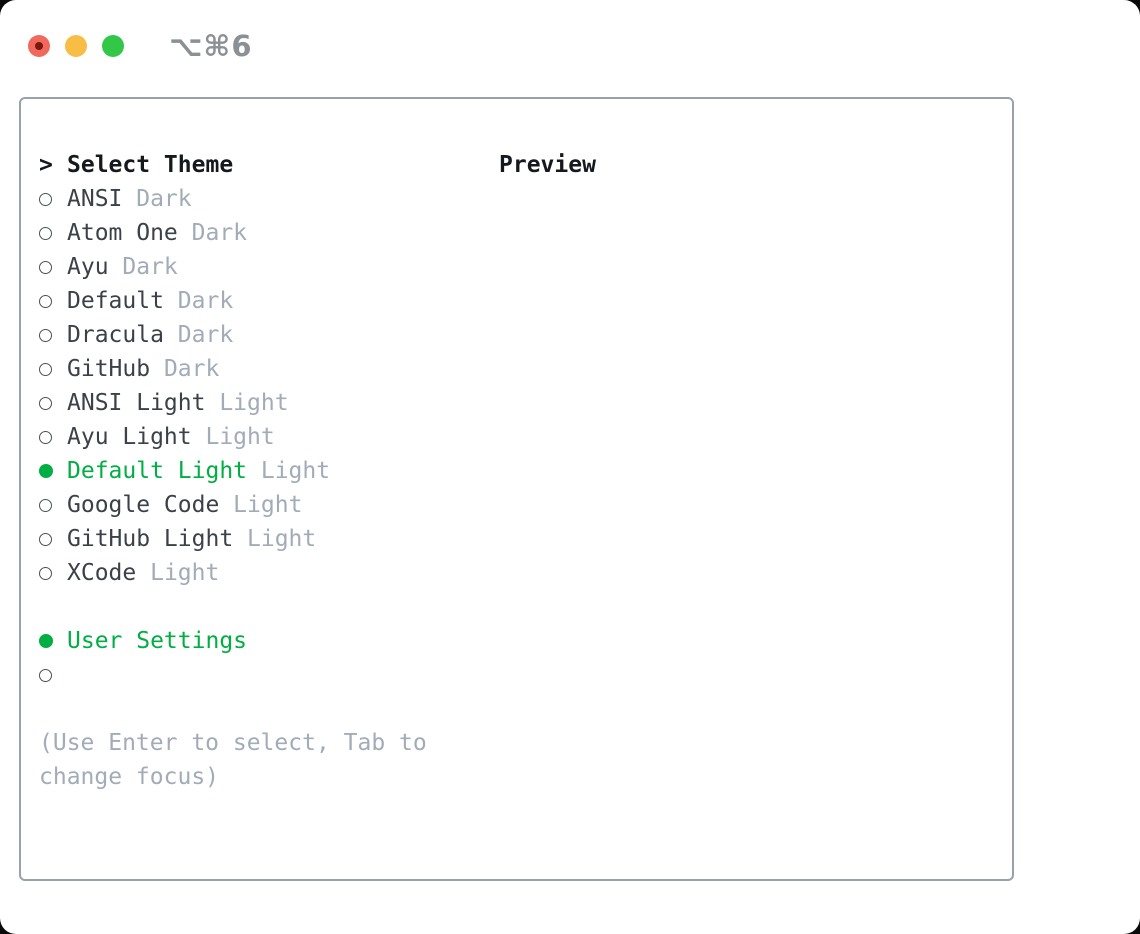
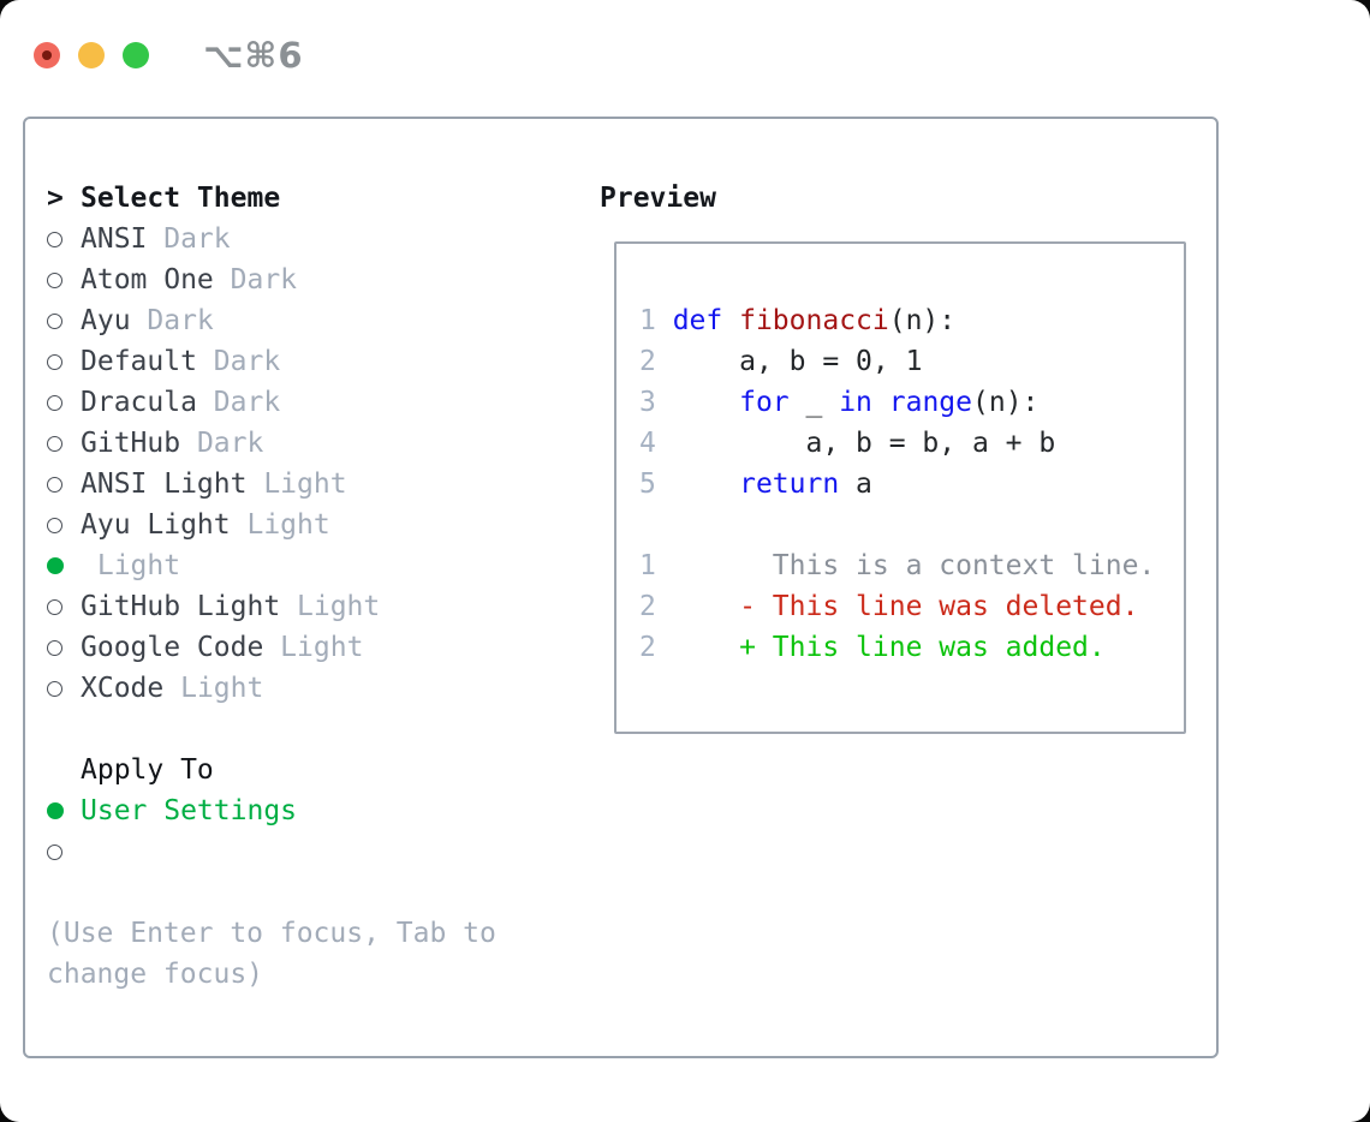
  ⌥⌘6
  >
  Select Theme
  ANSI
  Dark
  Atom One
  Dark
  Ayu
  Dark
  Default
  Dark
  Dracula
  Dark
  GitHub
  Dark
  ANSI Light
  Light
  Ayu Light
  Light
- Default Light
  Light
- Google Code
+ GitHub Light
  Light
- GitHub Light
+ Google Code
  Light
  XCode
  Light
+ Apply To
  User Settings
- (Use Enter to select, Tab to change focus)
+ (Use Enter to focus, Tab to change focus)
  Preview
+ 1 def fibonacci(n): 2 a, b = 0, 1 3 for _ in range(n): 4 a, b = b, a + b 5 return a 1 This is a context line. 2 - This line was deleted. 2 + This line was added.
